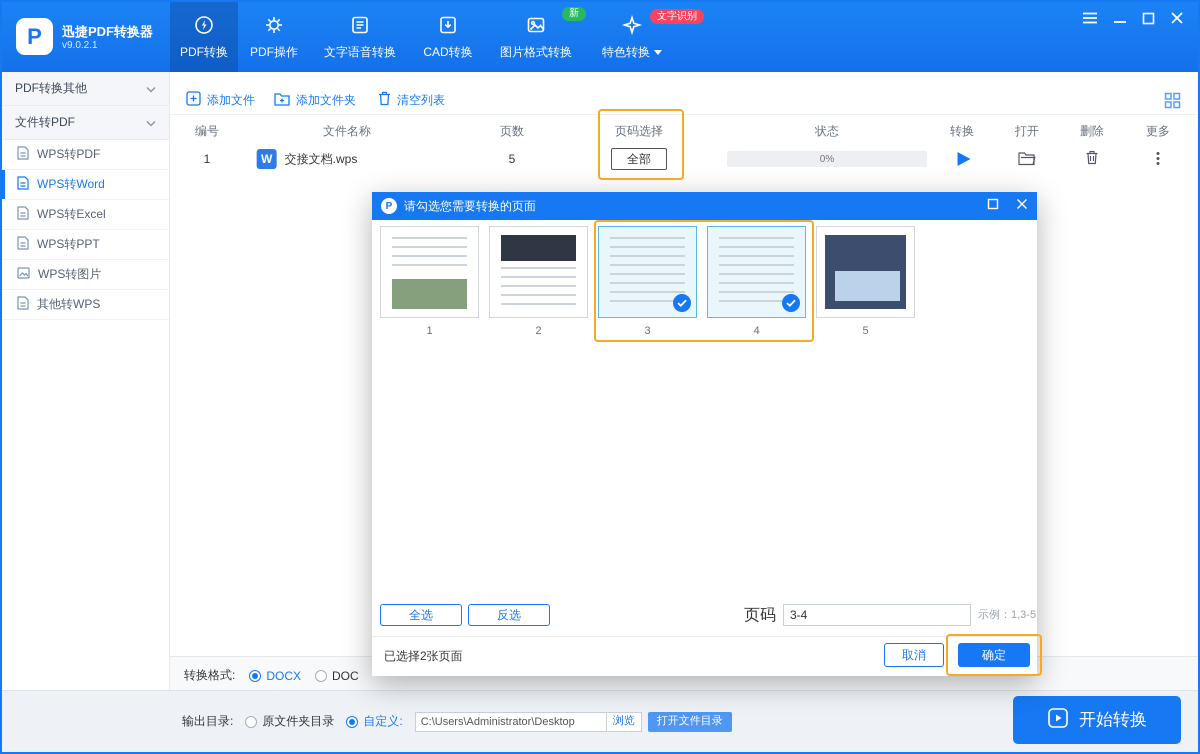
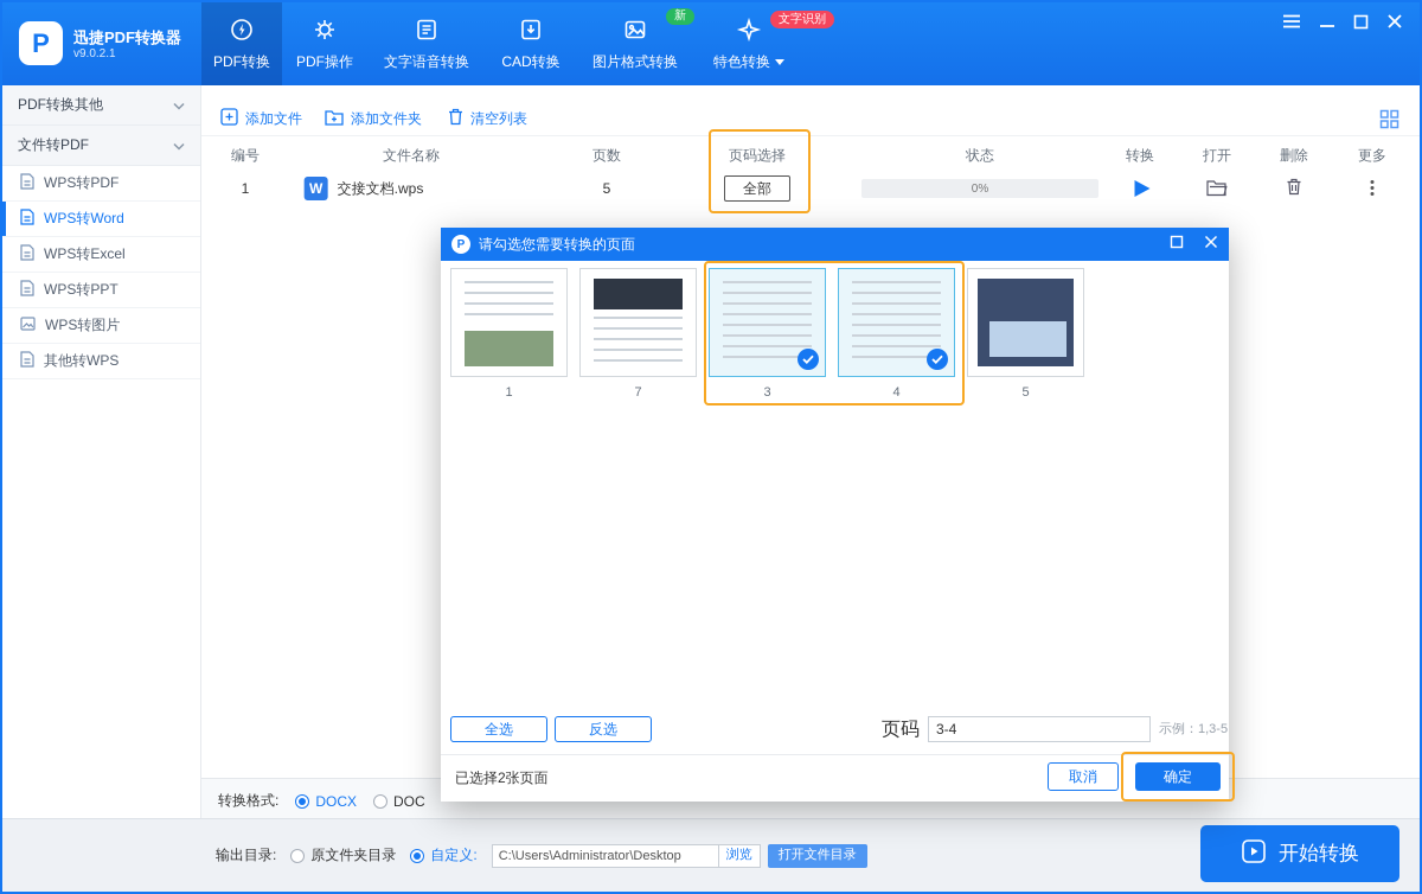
  P
  迅捷PDF转换器
  v9.0.2.1
  PDF转换
  PDF操作
  文字语音转换
  CAD转换
  新
  图片格式转换
  文字识别
  特色转换
  PDF转换其他
  文件转PDF
  WPS转PDF
  WPS转Word
  WPS转Excel
  WPS转PPT
  WPS转图片
  其他转WPS
  添加文件
  添加文件夹
  清空列表
  编号
  文件名称
  页数
  页码选择
  状态
  转换
  打开
  删除
  更多
  1
  W
  交接文档.wps
  5
  全部
  0%
  P
  请勾选您需要转换的页面
  1
- 2
+ 7
  3
  4
  5
  全选
  反选
  页码
  3-4
  示例：1,3-5
  已选择2张页面
  取消
  确定
  转换格式:
  DOCX
  DOC
  输出目录:
  原文件夹目录
  自定义:
  C:\Users\Administrator\Desktop
  浏览
  打开文件目录
  开始转换
